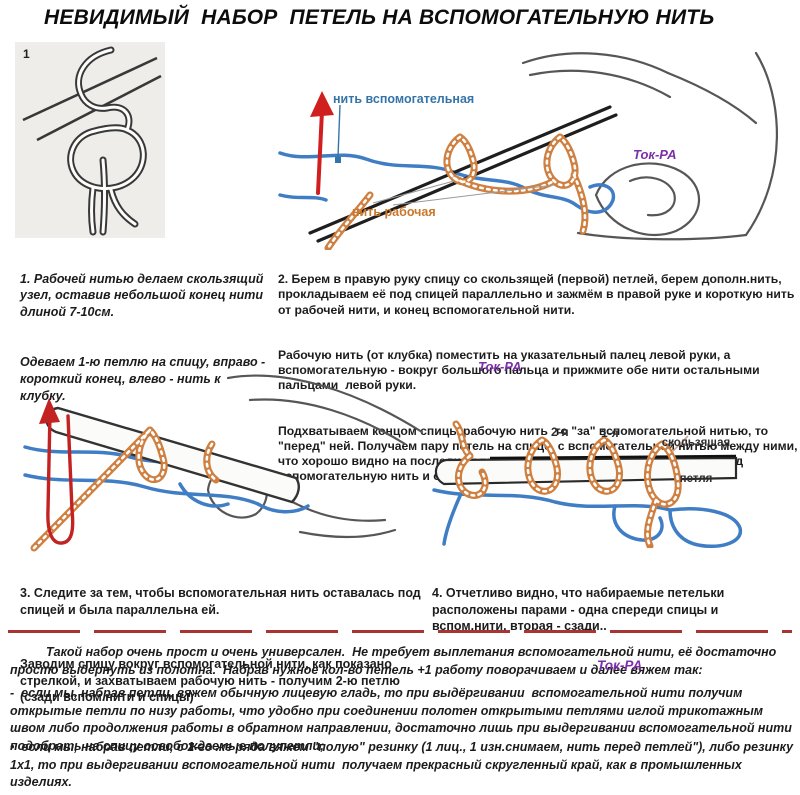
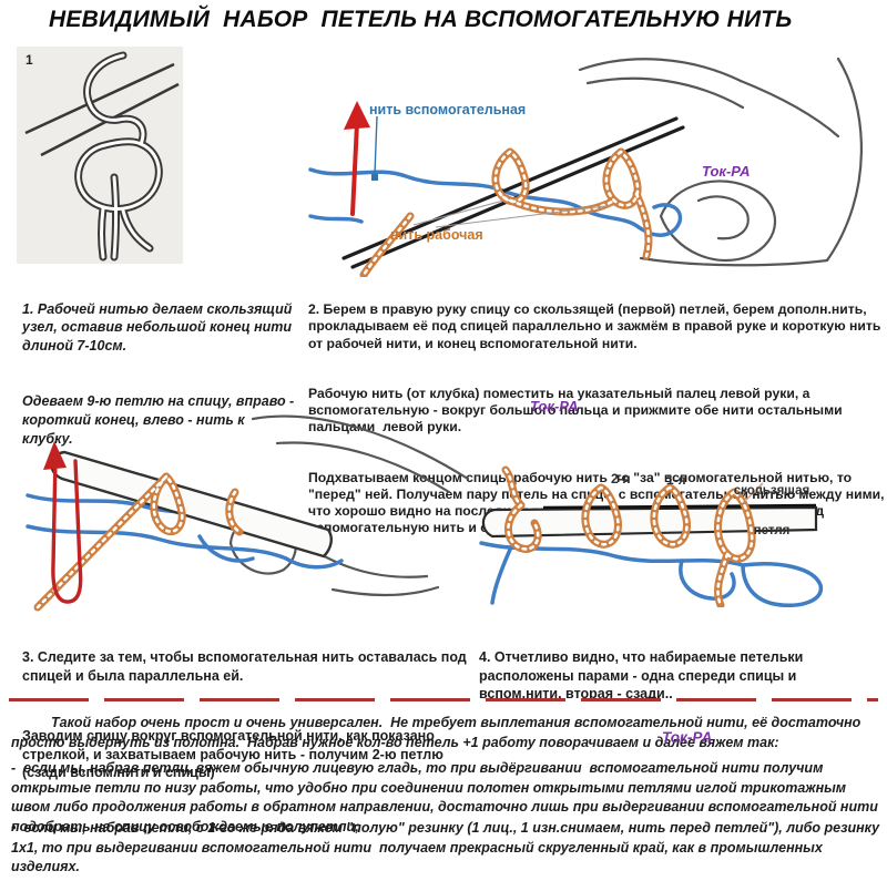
  НЕВИДИМЫЙ НАБОР ПЕТЕЛЬ НА ВСПОМОГАТЕЛЬНУЮ НИТЬ
  1
  нить вспомогательная
  нить рабочая
  Ток-РА
  1. Рабочей нитью делаем скользящий узел, оставив небольшой конец нити длиной 7-10см.
- Одеваем 1-ю петлю на спицу, вправо - короткий конец, влево - нить к клубку.
+ Одеваем 9-ю петлю на спицу, вправо - короткий конец, влево - нить к клубку.
  2. Берем в правую руку спицу со скользящей (первой) петлей, берем дополн.нить, прокладываем её под спицей параллельно и зажмём в правой руке и короткую нить от рабочей нити, и конец вспомогательной нити.
  Рабочую нить (от клубка) поместить на указательный палец левой руки, а вспомогательную - вокруг большого пальца и прижмите обе нити остальными пальцми левой руки.
  Ток-РА
  2-я
  1-я
  скользящая
  петля
  3. Следите за тем, чтобы вспомогательная нить оставалась под спицей и была параллельна ей.
  Заводим спицу вокруг вспомогательной нити, как показано стрелкой, и захватываем рабочую нить - получим 2-ю петлю (сзади вспом.нити и спицы)
  4. Отчетливо видно, что набираемые петельки расположены парами - одна спереди спицы и вспом.нити, вторая - сзади..
  Такой набор очень прост и очень универсален. Не требует выплетания вспомогательной нити, её достаточно просто выдернуть из полотна. Набрав нужное кол-во петель +1 работу поворачиваем и далее вяжем так:
  Ток-РА
  - если мы, набрав петли, вяжем обычную лицевую гладь, то при выдёргивании вспомогательной нити получим открытые петли по низу работы, что удобно при соединении полотен открытыми петлями иглой трикотажным швом либо продолжения работы в обратном направлении, достаточно лишь при выдергивании вспомогательной нити подобрать на спицу освобождаемые полупетли;
  • если мы, набрав петли, с 1-го же ряда вяжем "полую" резинку (1 лиц., 1 изн.снимаем, нить перед петлей"), либо резинку 1х1, то при выдергивании вспомогательной нити получаем прекрасный скругленный край, как в промышленных изделиях.
